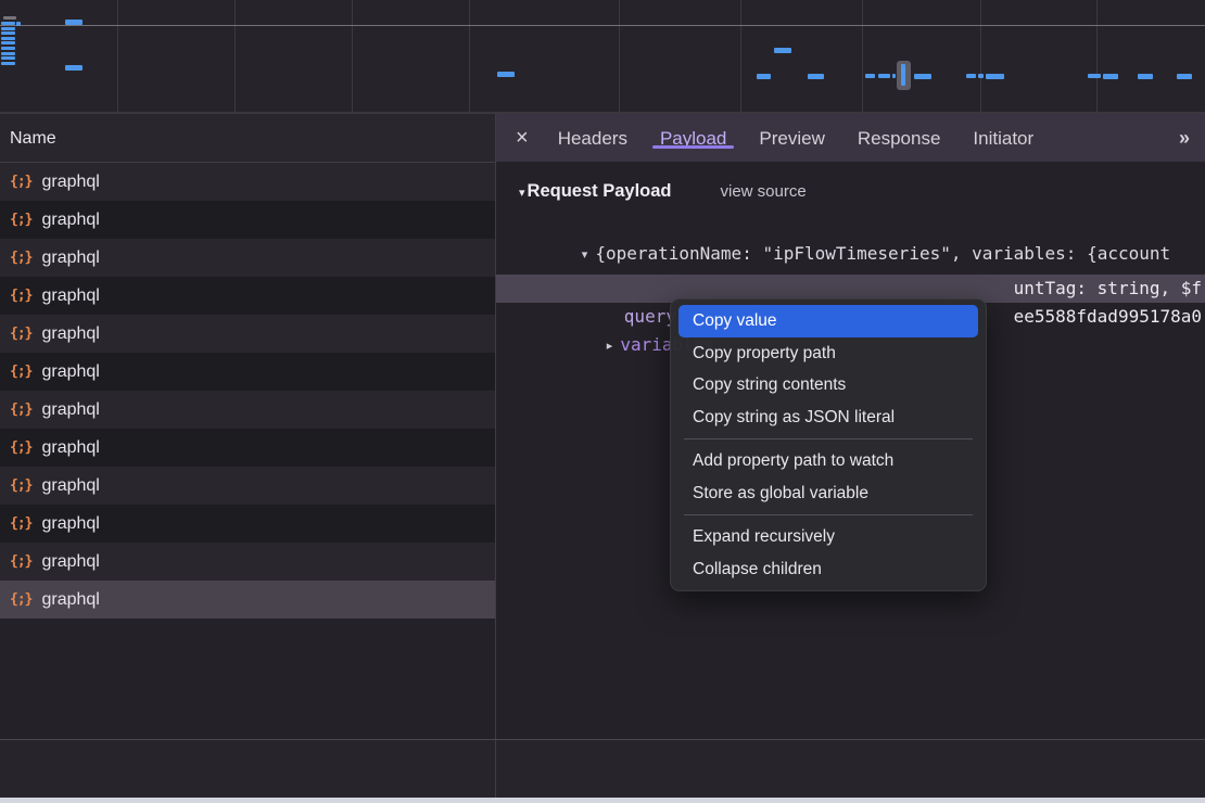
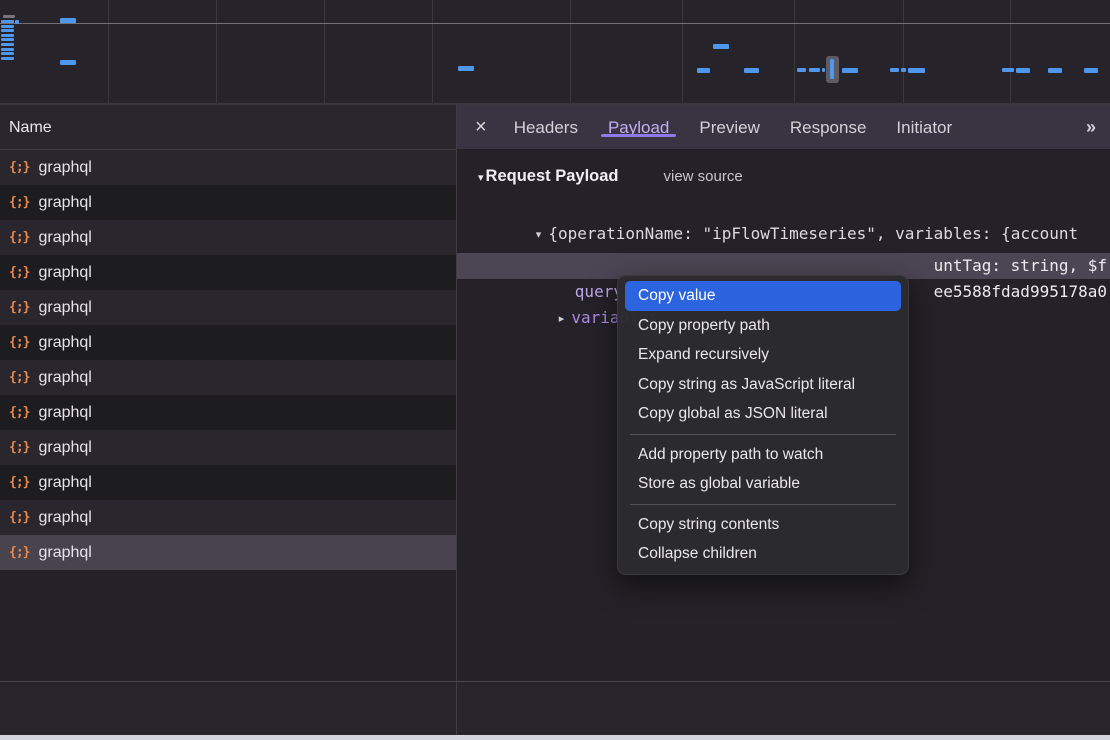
  Name
  {;}
  graphql
  {;}
  graphql
  {;}
  graphql
  {;}
  graphql
  {;}
  graphql
  {;}
  graphql
  {;}
  graphql
  {;}
  graphql
  {;}
  graphql
  {;}
  graphql
  {;}
  graphql
  {;}
  graphql
  ×
  Headers Payload Preview Response Initiator
  »
  ▾
  Request Payload
  view source
  ▾ {operationName: "ipFlowTimeseries", variables: {account
  untTag: string, $f
  ee5588fdad995178a0
  Copy value
  Copy property path
- Copy string contents
+ Expand recursively
+ Copy string as JavaScript literal
- Copy string as JSON literal
+ Copy global as JSON literal
  Add property path to watch
  Store as global variable
- Expand recursively
+ Copy string contents
  Collapse children
